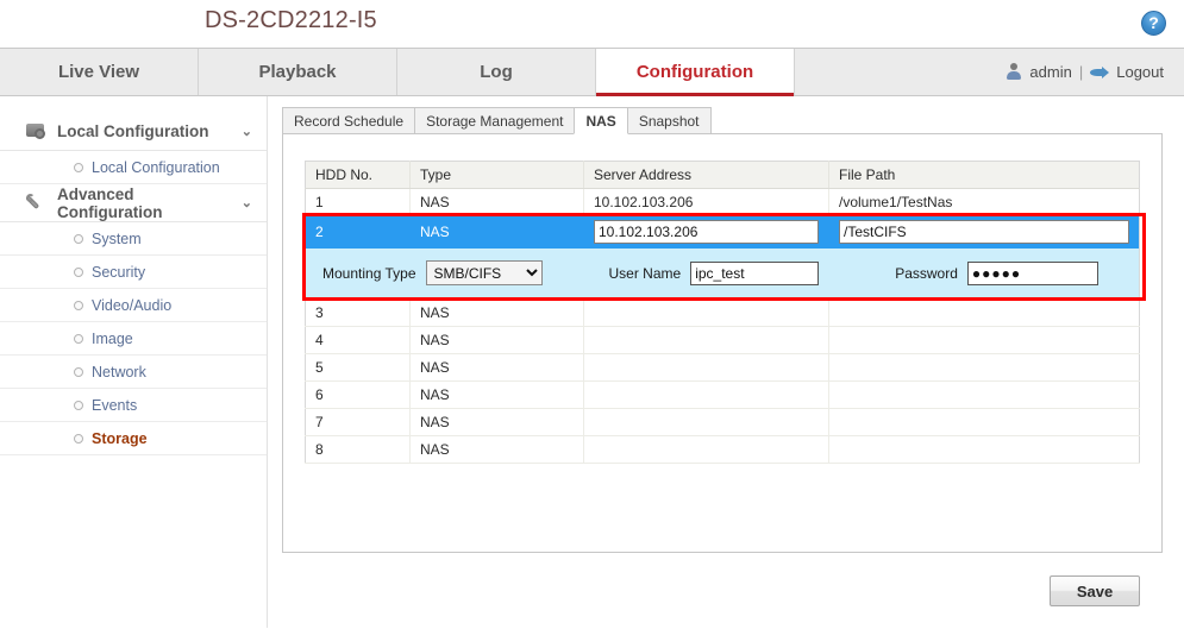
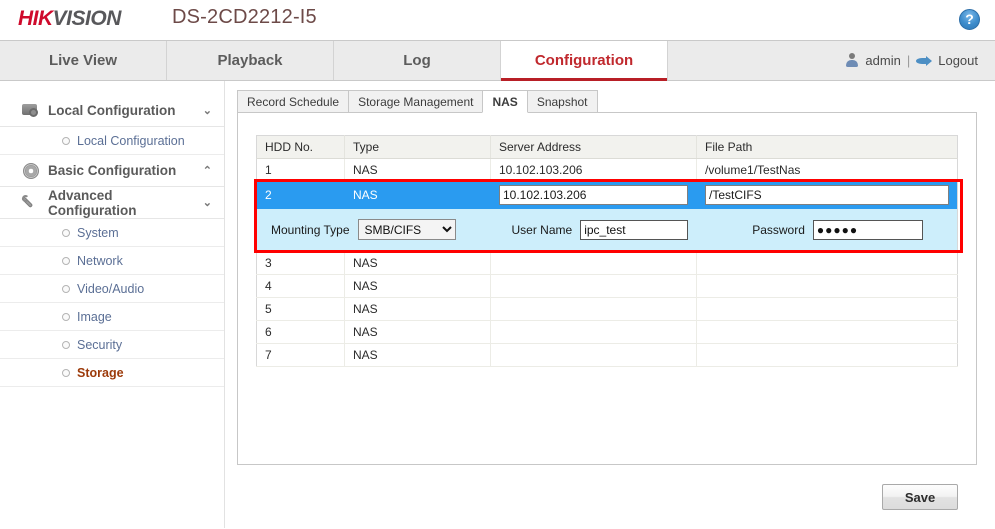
+ HIKVISION
  DS-2CD2212-I5
  ?
  Live View
  Playback
  Log
  Configuration
  admin
  |
  Logout
  Local Configuration
  ⌄
  Local Configuration
+ Basic Configuration
+ ⌃
  Advanced Configuration
  ⌄
  System
- Security
+ Network
  Video/Audio
  Image
- Network
+ Security
- Events
  Storage
  Record Schedule
  Storage Management
  NAS
  Snapshot
  HDD No.	Type	Server Address	File Path
  1	NAS	10.102.103.206	/volume1/TestNas
  2	NAS	10.102.103.206	/TestCIFS
  Mounting Type SMB/CIFS User Name ipc_test Password ●●●●●
  3	NAS
  4	NAS
  5	NAS
  6	NAS
  7	NAS
- 8	NAS
  Save
